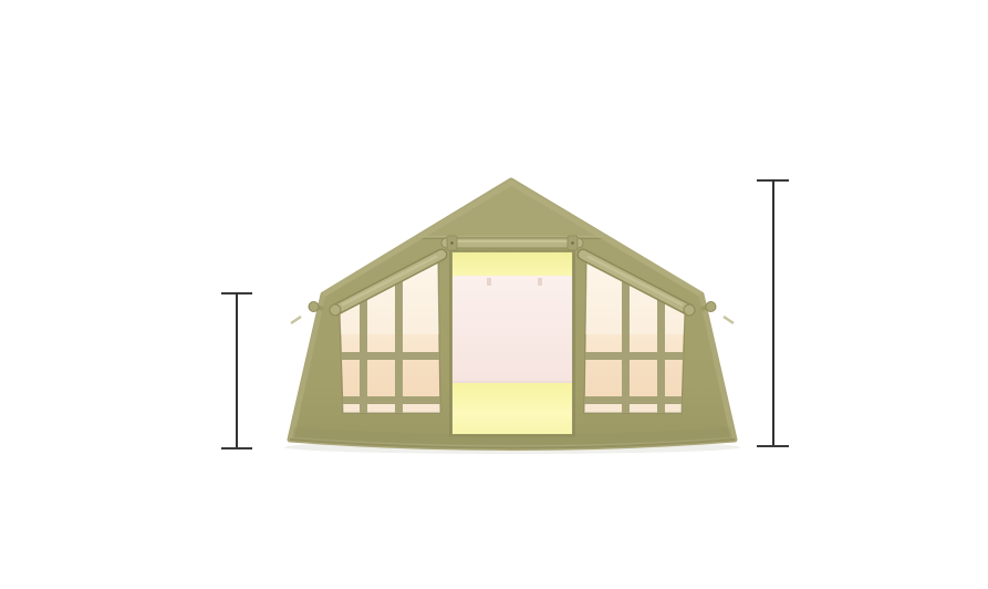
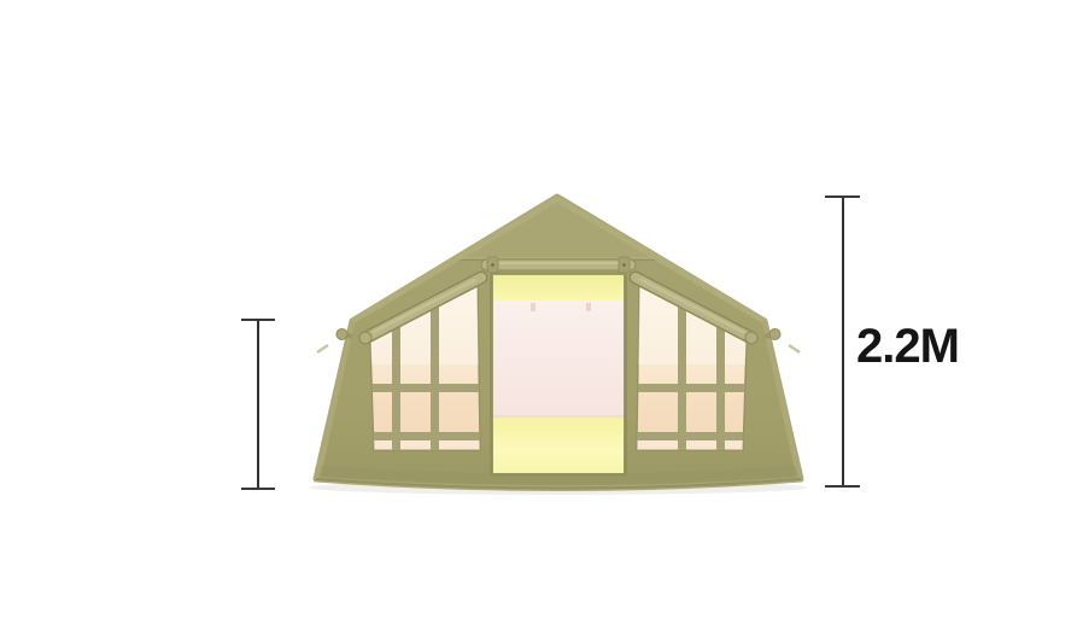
+ 2.2M
